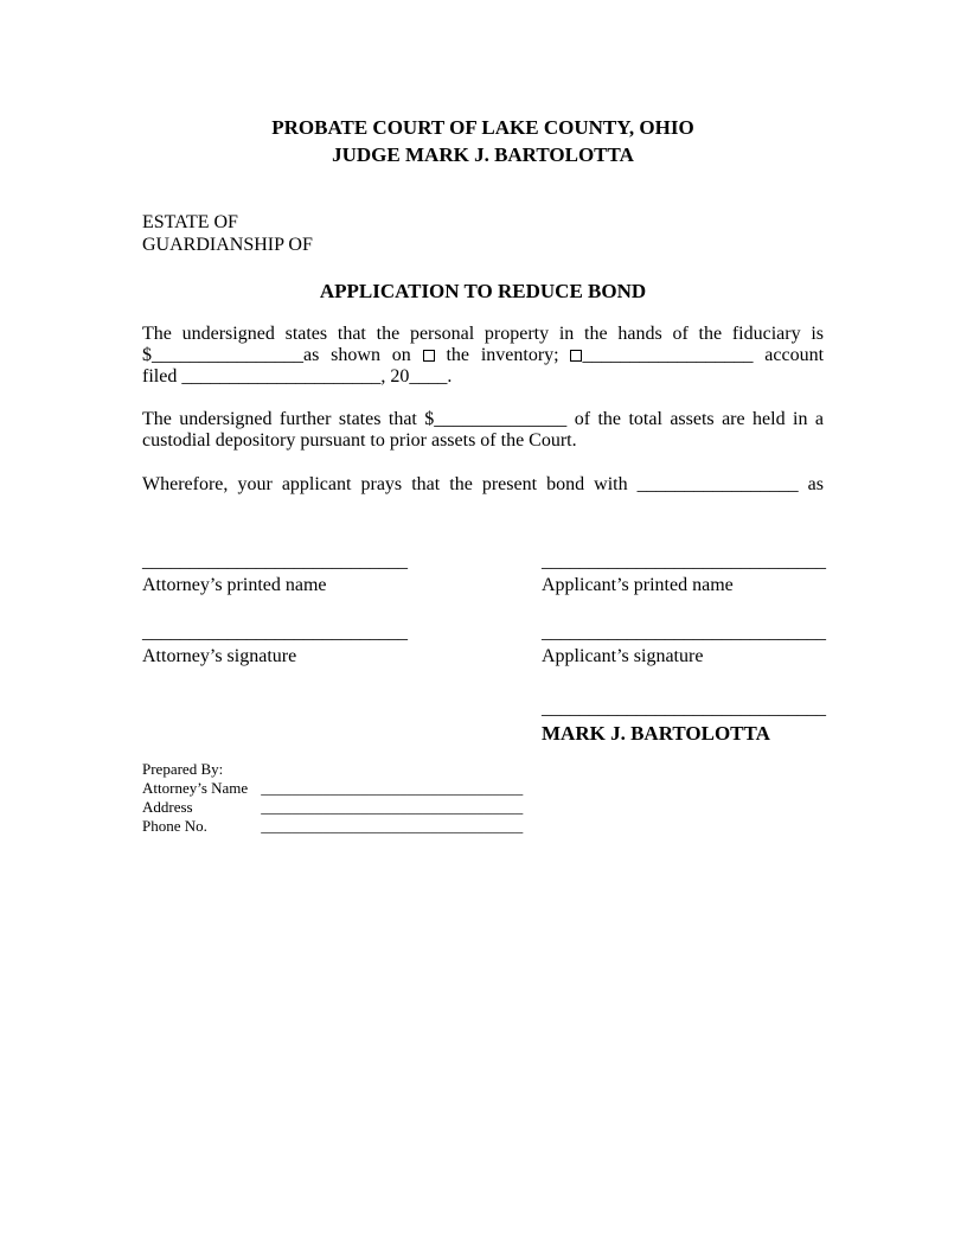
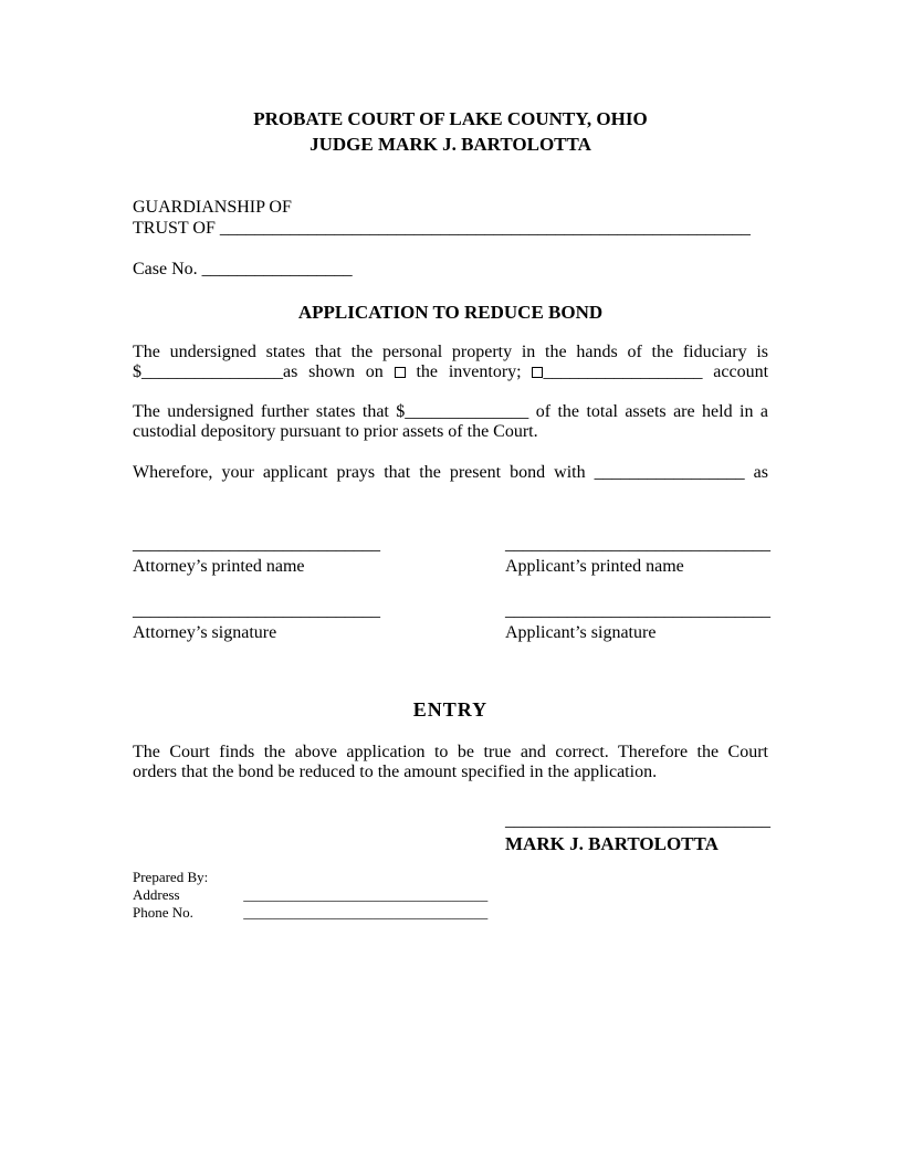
  PROBATE COURT OF LAKE COUNTY, OHIO
  JUDGE MARK J. BARTOLOTTA
- ESTATE OF
  GUARDIANSHIP OF
+ TRUST OF ____________________________________________________________
+ Case No. _________________
  APPLICATION TO REDUCE BOND
  The undersigned states that the personal property in the hands of the fiduciary is
  $________________as shown on the inventory; __________________ account
- filed _____________________, 20____.
  The undersigned further states that $______________ of the total assets are held in a
  custodial depository pursuant to prior assets of the Court.
  Wherefore, your applicant prays that the present bond with _________________ as
  ____________________________
  Attorney’s printed name
  ______________________________
  Applicant’s printed name
  ____________________________
  Attorney’s signature
  ______________________________
  Applicant’s signature
+ ENTRY
+ The Court finds the above application to be true and correct. Therefore the Court
+ orders that the bond be reduced to the amount specified in the application.
  ______________________________
  MARK J. BARTOLOTTA
  Prepared By:
- Attorney’s Name __________________________________
  Address __________________________________
  Phone No. __________________________________
